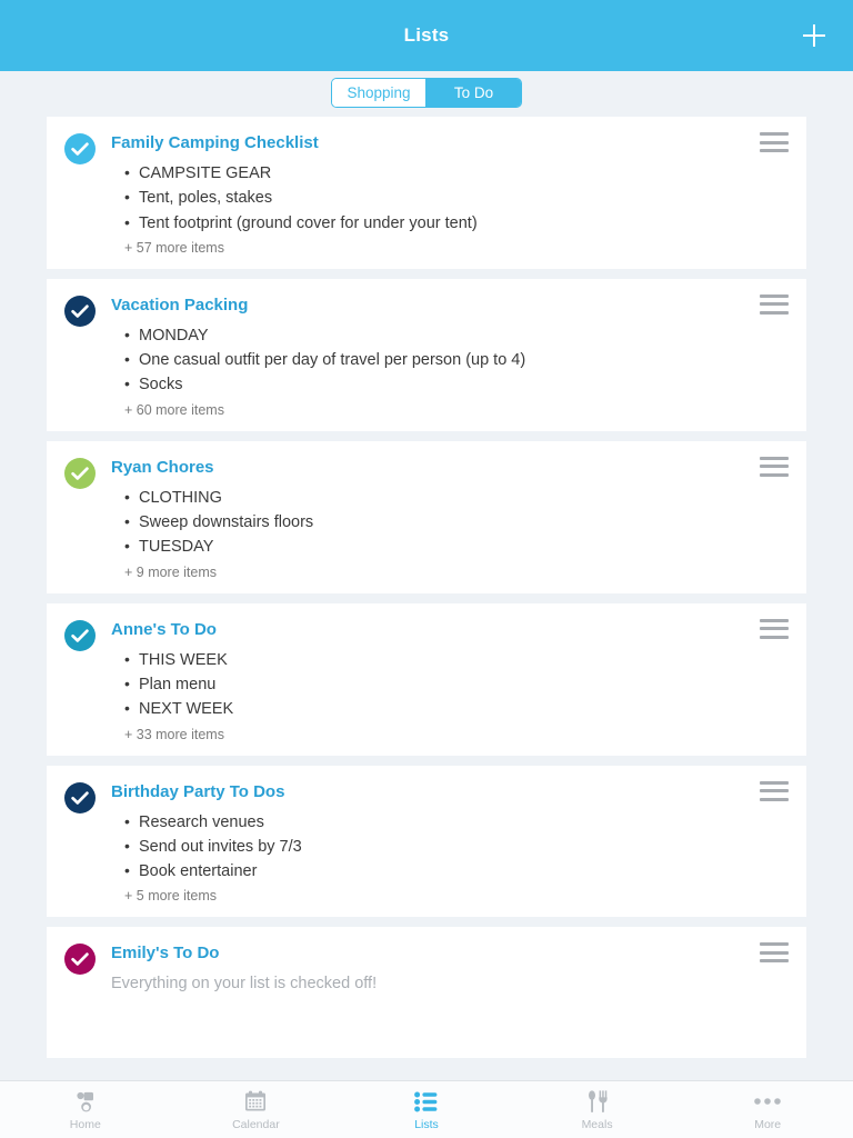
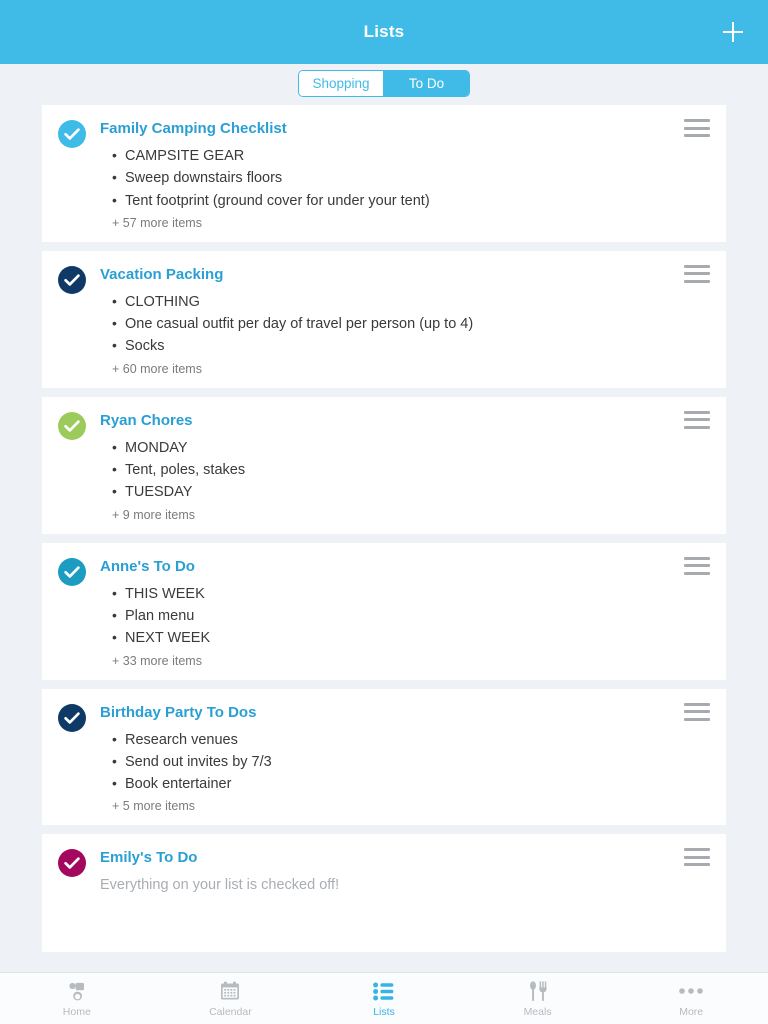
  Lists
  Shopping
  To Do
  Family Camping Checklist
  CAMPSITE GEAR
- Tent, poles, stakes
+ Sweep downstairs floors
  Tent footprint (ground cover for under your tent)
  + 57 more items
  Vacation Packing
- MONDAY
+ CLOTHING
  One casual outfit per day of travel per person (up to 4)
  Socks
  + 60 more items
  Ryan Chores
- CLOTHING
+ MONDAY
- Sweep downstairs floors
+ Tent, poles, stakes
  TUESDAY
  + 9 more items
  Anne's To Do
  THIS WEEK
  Plan menu
  NEXT WEEK
  + 33 more items
  Birthday Party To Dos
  Research venues
  Send out invites by 7/3
  Book entertainer
  + 5 more items
  Emily's To Do
  Everything on your list is checked off!
  Home
  Calendar
  Lists
  Meals
  More
